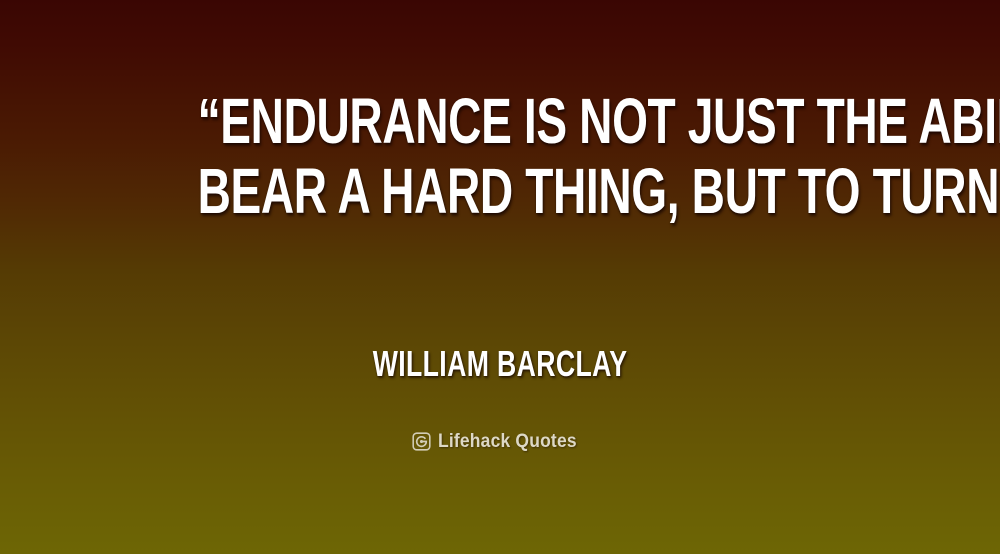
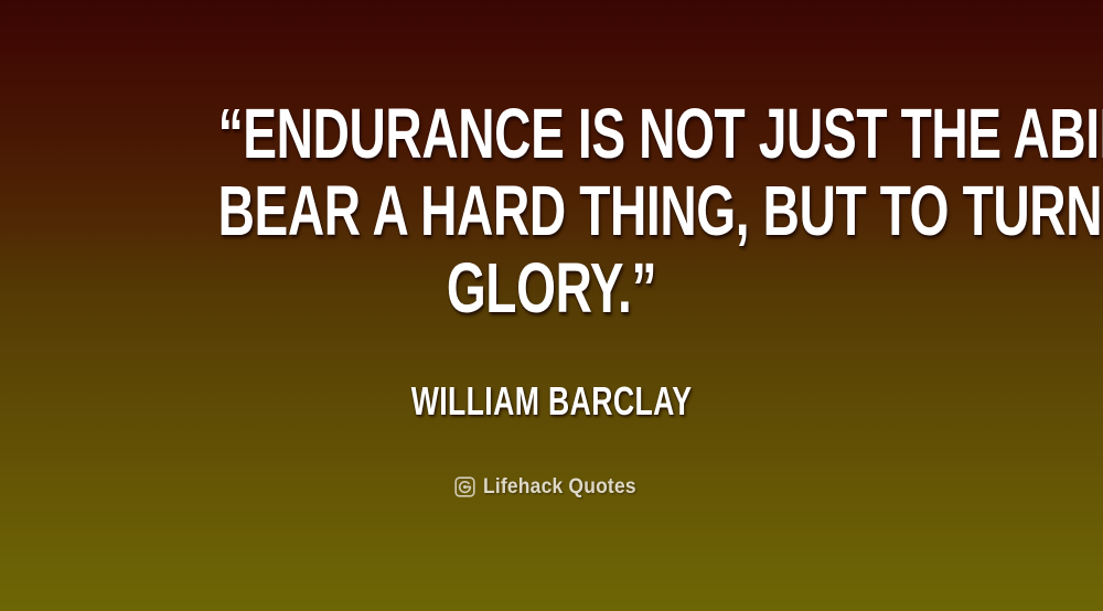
  “ENDURANCE IS NOT JUST THE ABI
  BEAR A HARD THING, BUT TO TURN
+ GLORY.”
  WILLIAM BARCLAY
  Lifehack Quotes
